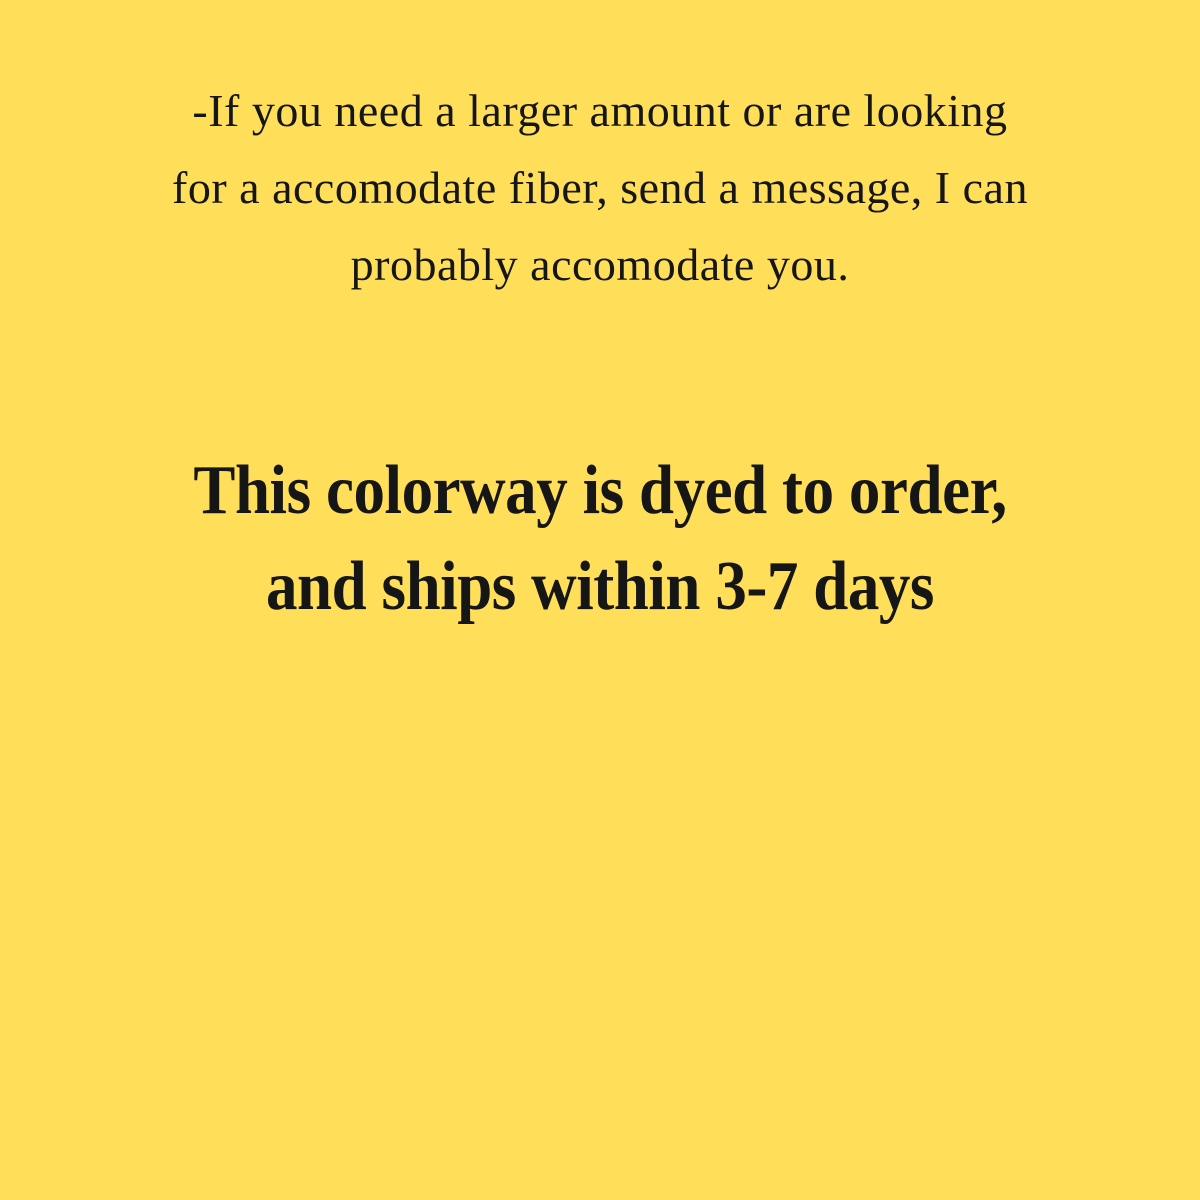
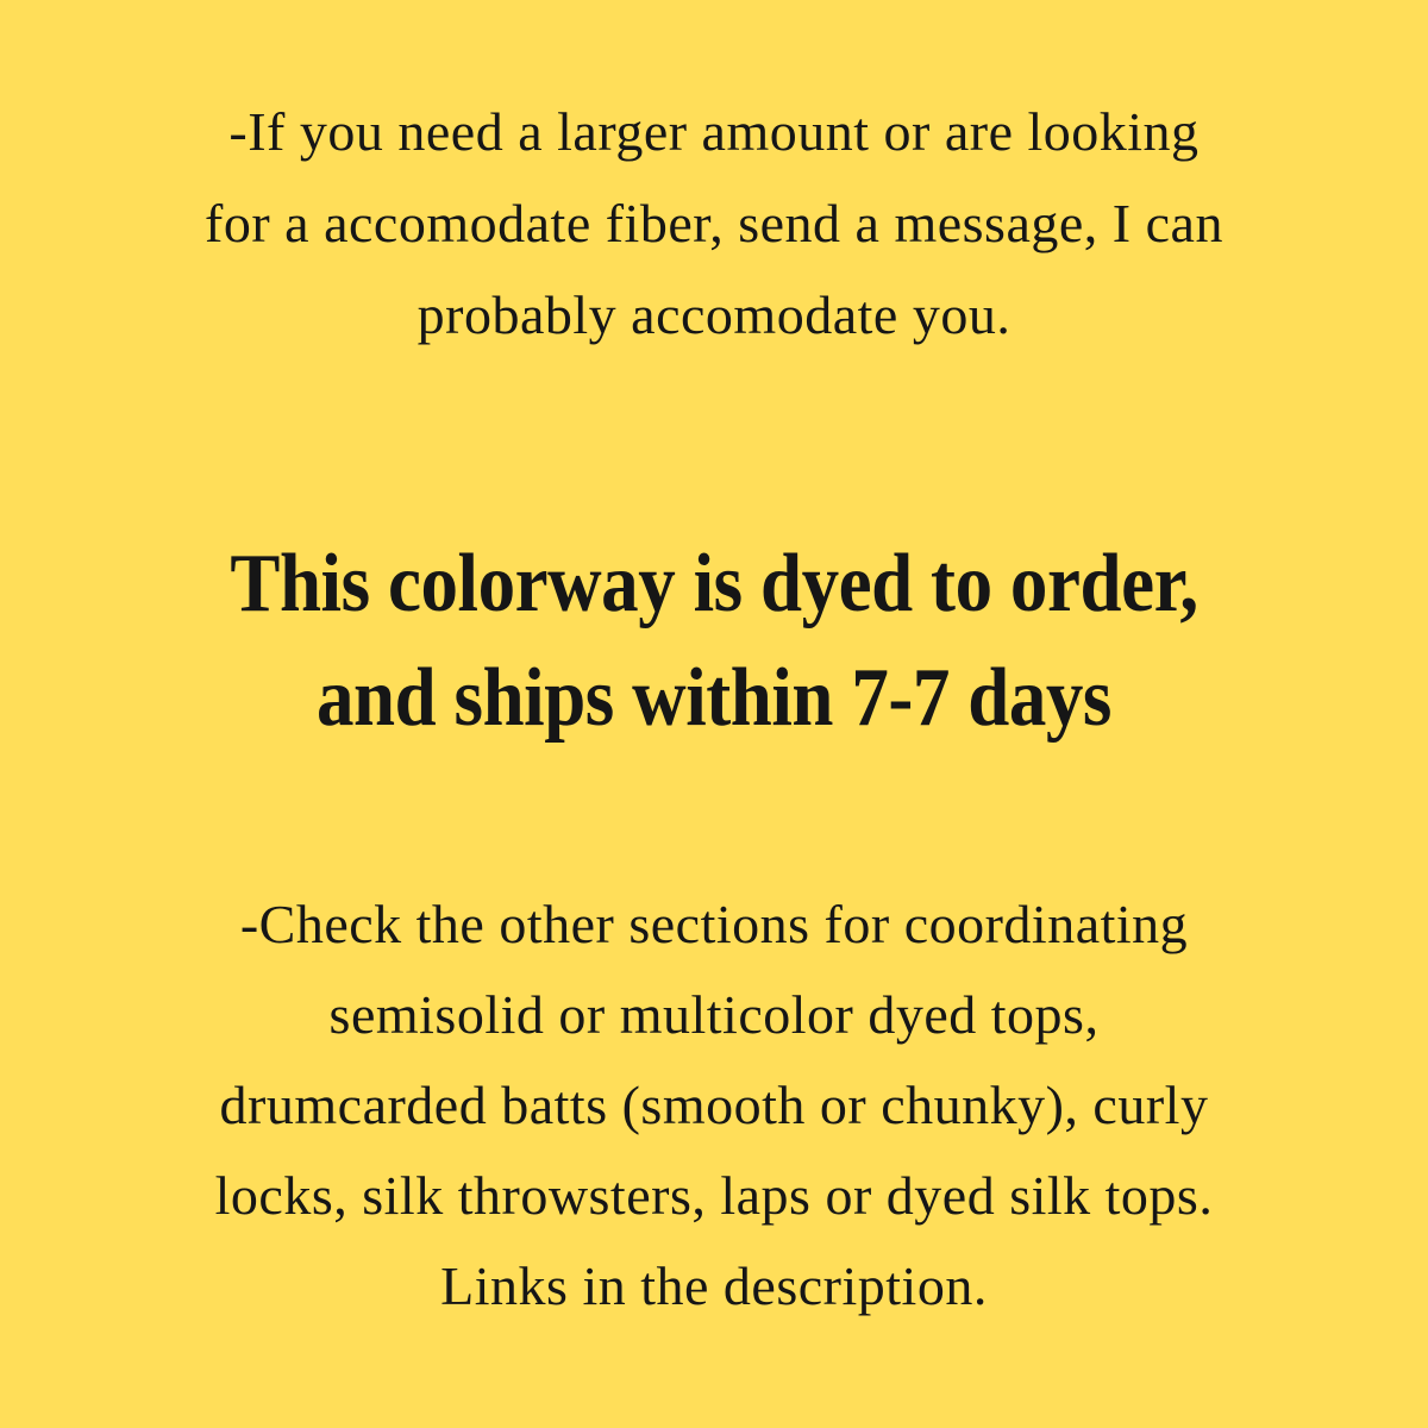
  -If you need a larger amount or are looking
  for a accomodate fiber, send a message, I can
  probably accomodate you.
  This colorway is dyed to order,
- and ships within 3-7 days
+ and ships within 7-7 days
+ -Check the other sections for coordinating
+ semisolid or multicolor dyed tops,
+ drumcarded batts (smooth or chunky), curly
+ locks, silk throwsters, laps or dyed silk tops.
+ Links in the description.
